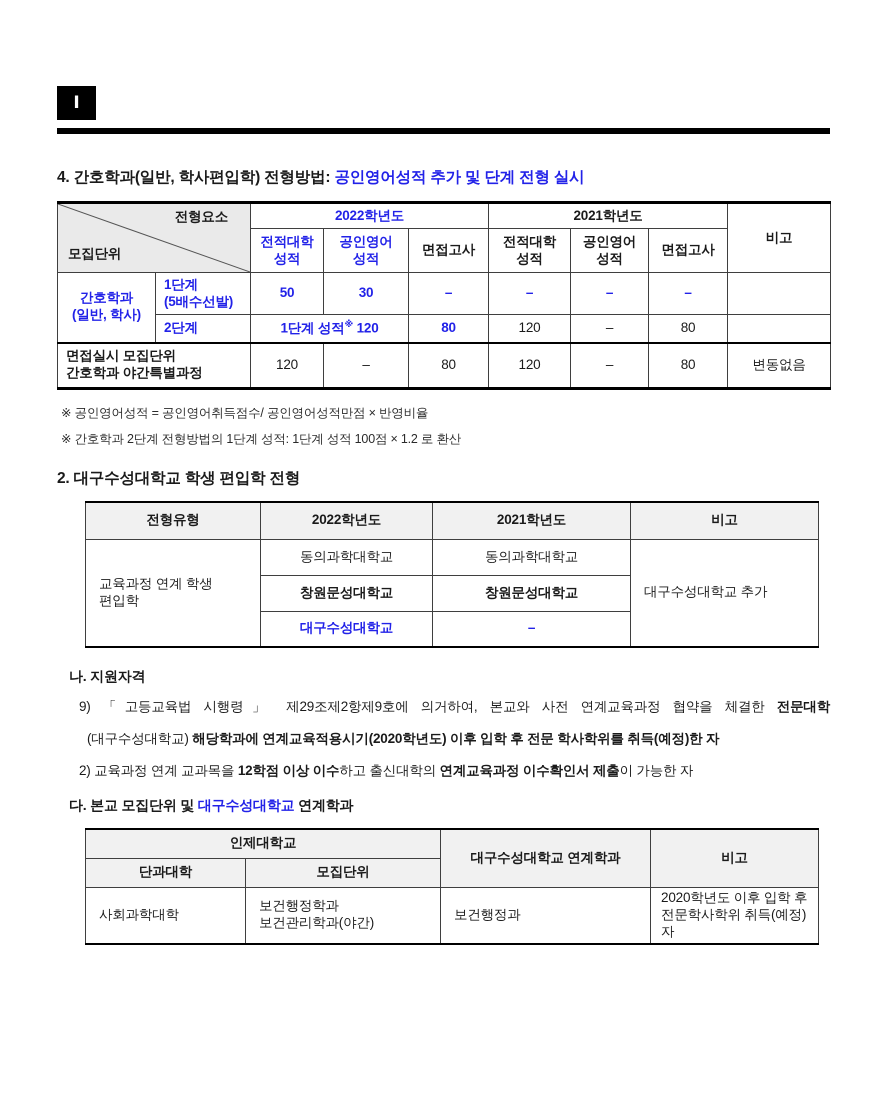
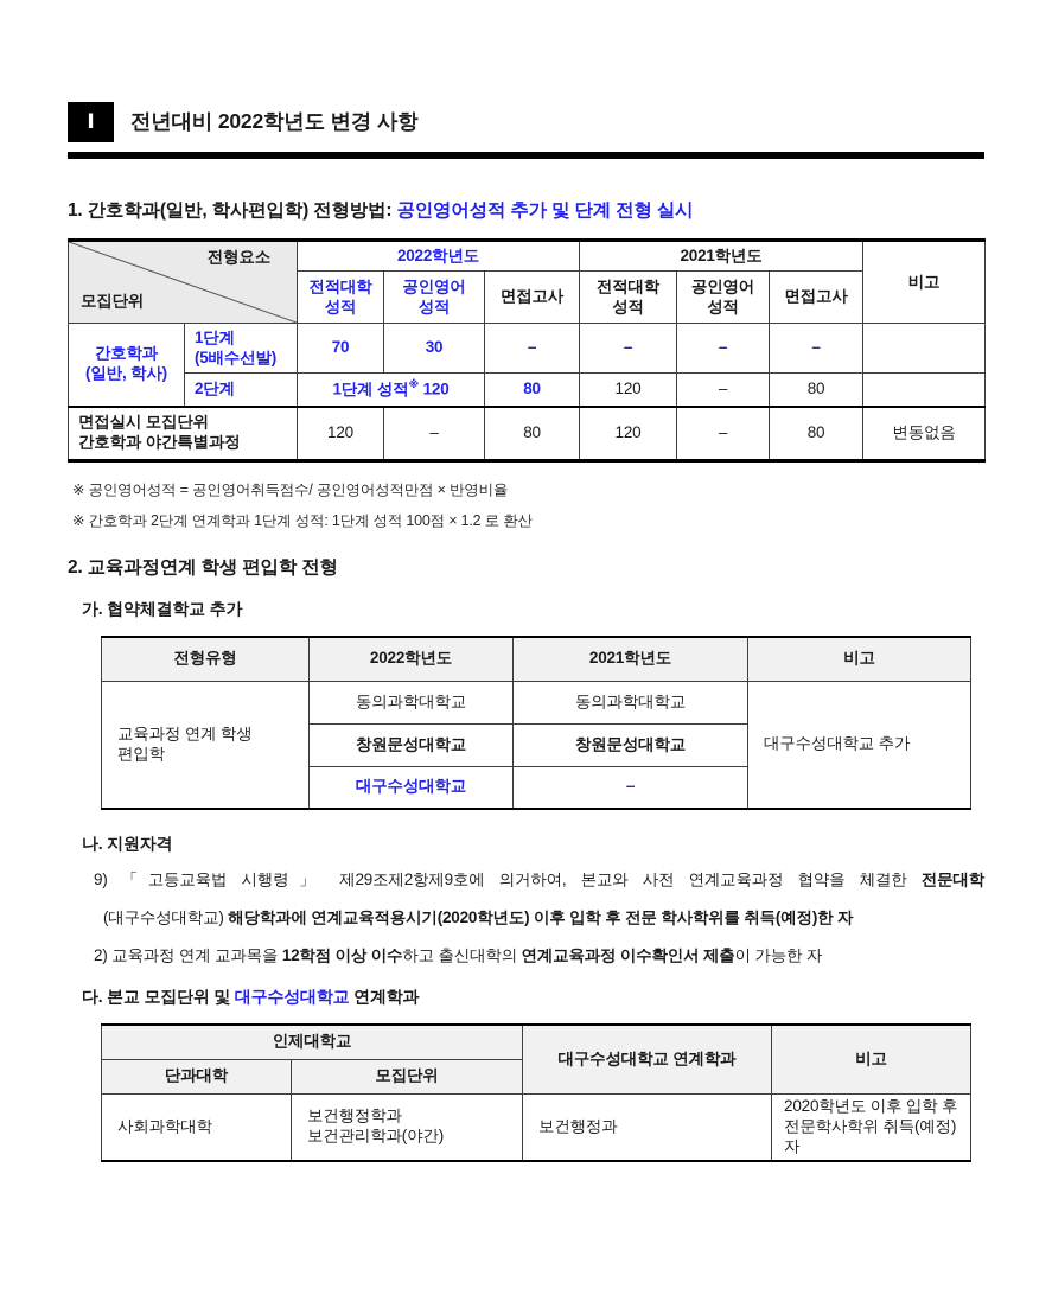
  Ⅰ
+ 전년대비 2022학년도 변경 사항
- 4. 간호학과(일반, 학사편입학) 전형방법: 공인영어성적 추가 및 단계 전형 실시
+ 1. 간호학과(일반, 학사편입학) 전형방법: 공인영어성적 추가 및 단계 전형 실시
  전형요소 모집단위	2022학년도	2021학년도	비고
  전적대학 성적	공인영어 성적	면접고사	전적대학 성적	공인영어 성적	면접고사
- 간호학과 (일반, 학사)	1단계 (5배수선발)	50	30	–	–	–	–
+ 간호학과 (일반, 학사)	1단계 (5배수선발)	70	30	–	–	–	–
  2단계	1단계 성적※ 120	80	120	–	80
  면접실시 모집단위 간호학과 야간특별과정	120	–	80	120	–	80	변동없음
  ※ 공인영어성적 = 공인영어취득점수/ 공인영어성적만점 × 반영비율
- ※ 간호학과 2단계 전형방법의 1단계 성적: 1단계 성적 100점 × 1.2 로 환산
+ ※ 간호학과 2단계 연계학과 1단계 성적: 1단계 성적 100점 × 1.2 로 환산
- 2. 대구수성대학교 학생 편입학 전형
+ 2. 교육과정연계 학생 편입학 전형
+ 가. 협약체결학교 추가
  전형유형	2022학년도	2021학년도	비고
  교육과정 연계 학생 편입학	동의과학대학교	동의과학대학교	대구수성대학교 추가
  창원문성대학교	창원문성대학교
  대구수성대학교	–
  나. 지원자격
  9) 「고등교육법 시행령」 제29조제2항제9호에 의거하여, 본교와 사전 연계교육과정 협약을 체결한 전문대학
  (대구수성대학교) 해당학과에 연계교육적용시기(2020학년도) 이후 입학 후 전문 학사학위를 취득(예정)한 자
  2) 교육과정 연계 교과목을 12학점 이상 이수하고 출신대학의 연계교육과정 이수확인서 제출이 가능한 자
  다. 본교 모집단위 및 대구수성대학교 연계학과
  인제대학교	대구수성대학교 연계학과	비고
  단과대학	모집단위
  사회과학대학	보건행정학과 보건관리학과(야간)	보건행정과	2020학년도 이후 입학 후 전문학사학위 취득(예정)자
